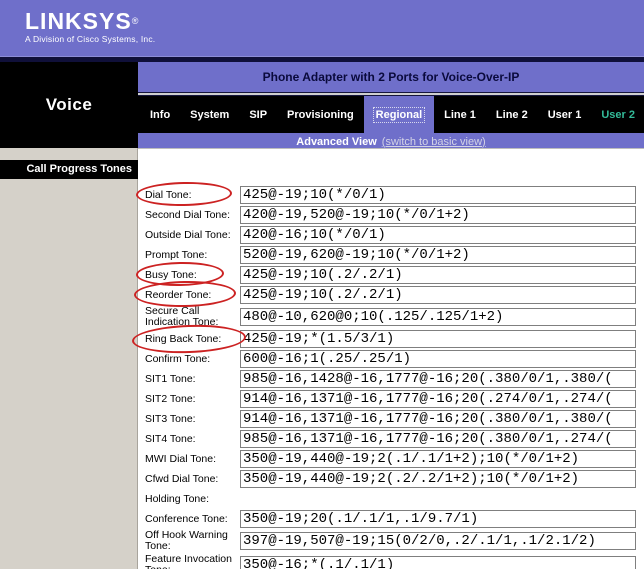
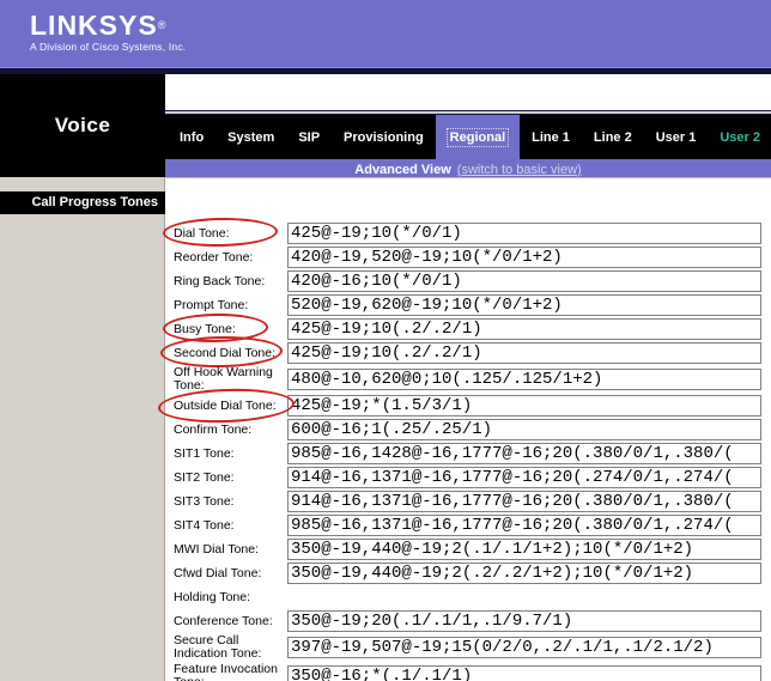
  LINKSYS®
  A Division of Cisco Systems, Inc.
  Voice
- Phone Adapter with 2 Ports for Voice-Over-IP
  Info
  System
  SIP
  Provisioning
  Regional
  Line 1
  Line 2
  User 1
  User 2
  Advanced View
  (switch to basic view)
  Call Progress Tones
  Dial Tone:
  425@-19;10(*/0/1)
- Second Dial Tone:
+ Reorder Tone:
  420@-19,520@-19;10(*/0/1+2)
- Outside Dial Tone:
+ Ring Back Tone:
  420@-16;10(*/0/1)
  Prompt Tone:
  520@-19,620@-19;10(*/0/1+2)
  Busy Tone:
  425@-19;10(.2/.2/1)
- Reorder Tone:
+ Second Dial Tone:
  425@-19;10(.2/.2/1)
- Secure Call Indication Tone:
+ Off Hook Warning Tone:
  480@-10,620@0;10(.125/.125/1+2)
- Ring Back Tone:
+ Outside Dial Tone:
  425@-19;*(1.5/3/1)
  Confirm Tone:
  600@-16;1(.25/.25/1)
  SIT1 Tone:
  985@-16,1428@-16,1777@-16;20(.380/0/1,.380/(
  SIT2 Tone:
  914@-16,1371@-16,1777@-16;20(.274/0/1,.274/(
  SIT3 Tone:
  914@-16,1371@-16,1777@-16;20(.380/0/1,.380/(
  SIT4 Tone:
  985@-16,1371@-16,1777@-16;20(.380/0/1,.274/(
  MWI Dial Tone:
  350@-19,440@-19;2(.1/.1/1+2);10(*/0/1+2)
  Cfwd Dial Tone:
  350@-19,440@-19;2(.2/.2/1+2);10(*/0/1+2)
  Holding Tone:
  Conference Tone:
  350@-19;20(.1/.1/1,.1/9.7/1)
- Off Hook Warning Tone:
+ Secure Call Indication Tone:
  397@-19,507@-19;15(0/2/0,.2/.1/1,.1/2.1/2)
  Feature Invocation
  350@-16;*(.1/.1/1)
